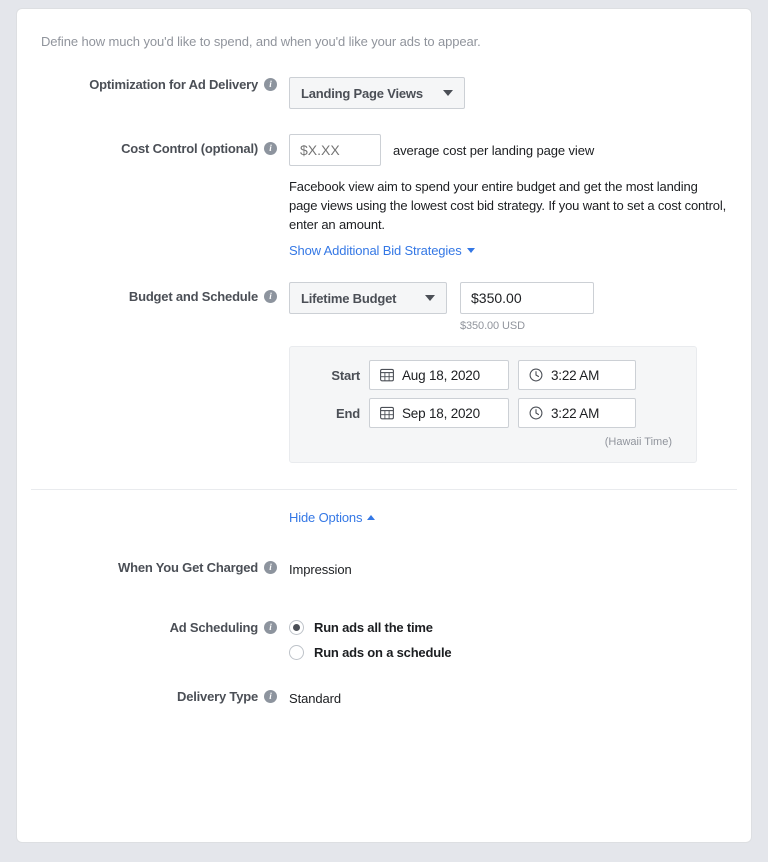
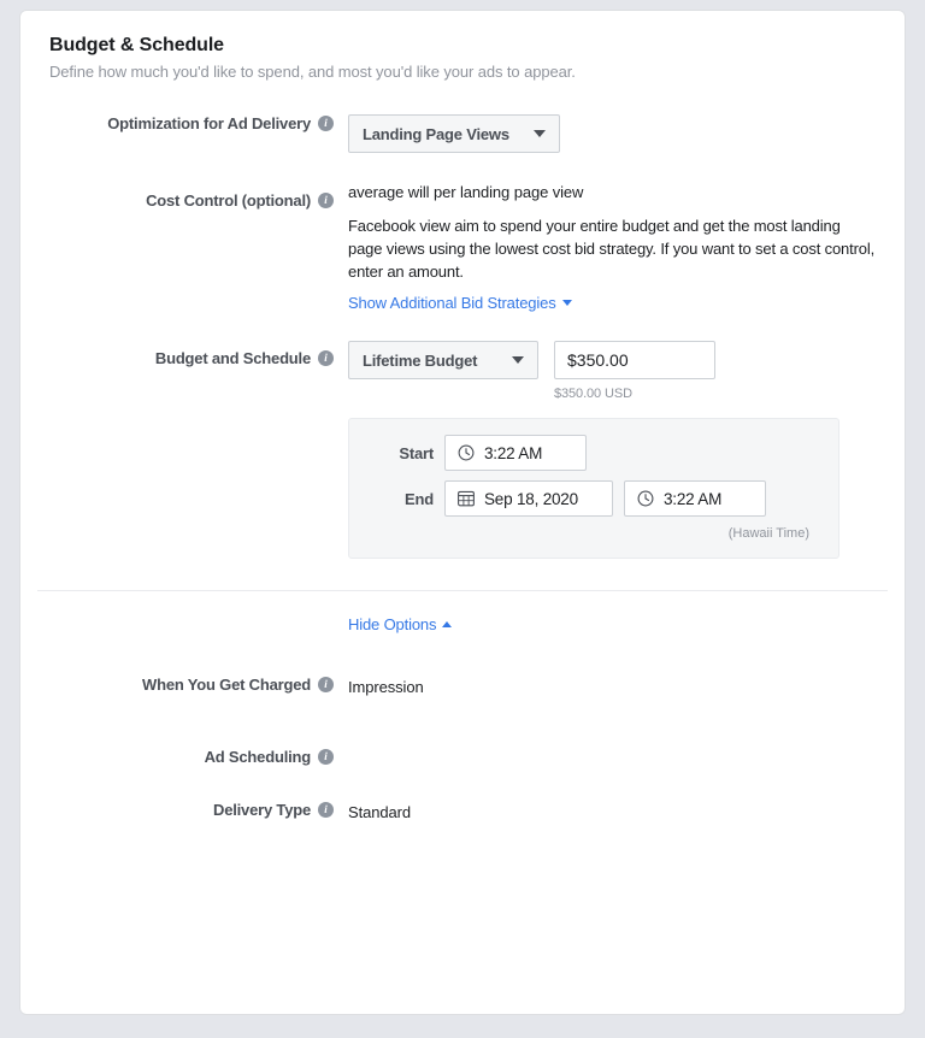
+ Budget & Schedule
- Define how much you'd like to spend, and when you'd like your ads to appear.
+ Define how much you'd like to spend, and most you'd like your ads to appear.
  Optimization for Ad Delivery
  i
  Landing Page Views
  Cost Control (optional)
  i
- $X.XX
- average cost per landing page view
+ average will per landing page view
  Facebook view aim to spend your entire budget and get the most landing page views using the lowest cost bid strategy. If you want to set a cost control, enter an amount.
  Show Additional Bid Strategies
  Budget and Schedule
  i
  Lifetime Budget
  $350.00
  $350.00 USD
  Start
- Aug 18, 2020
  3:22 AM
  End
  Sep 18, 2020
  3:22 AM
  (Hawaii Time)
  Hide Options
  When You Get Charged
  i
  Impression
  Ad Scheduling
  i
- Run ads all the time
- Run ads on a schedule
  Delivery Type
  i
  Standard
